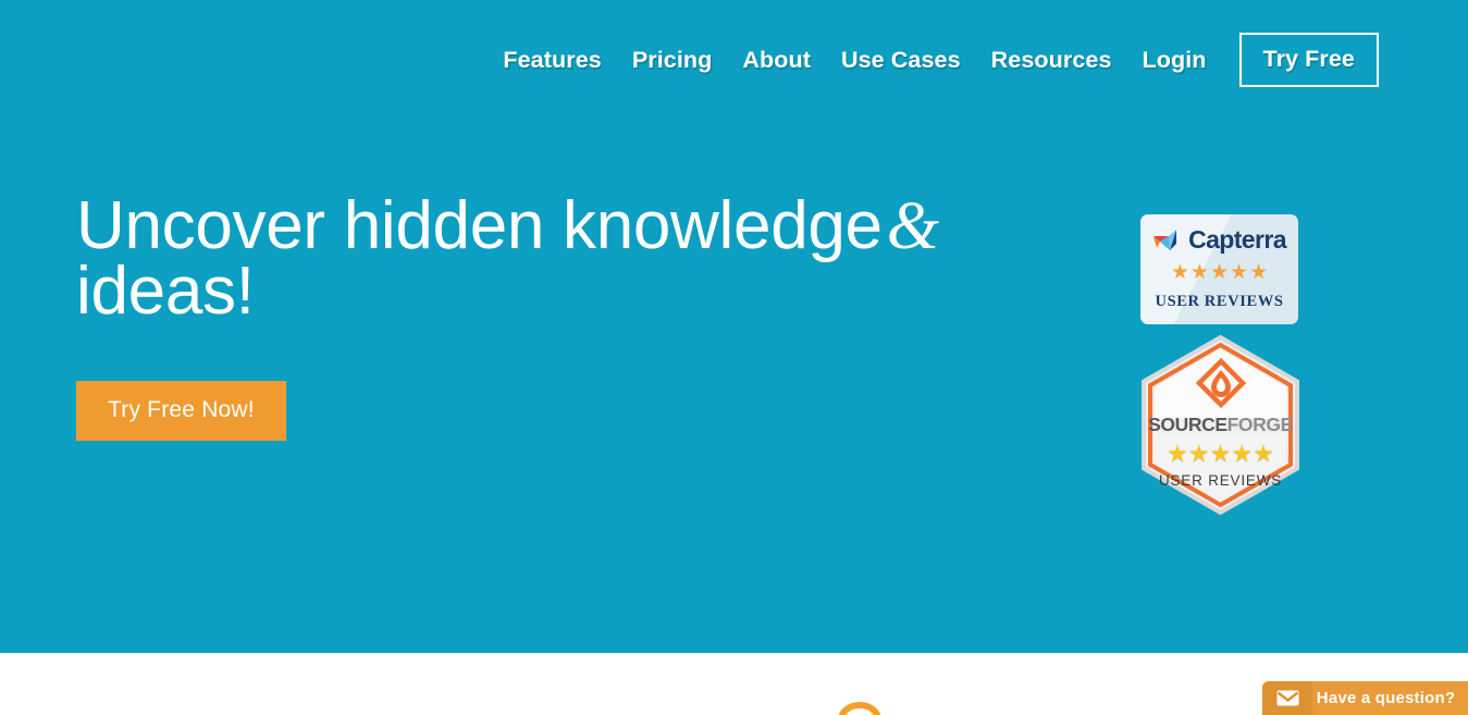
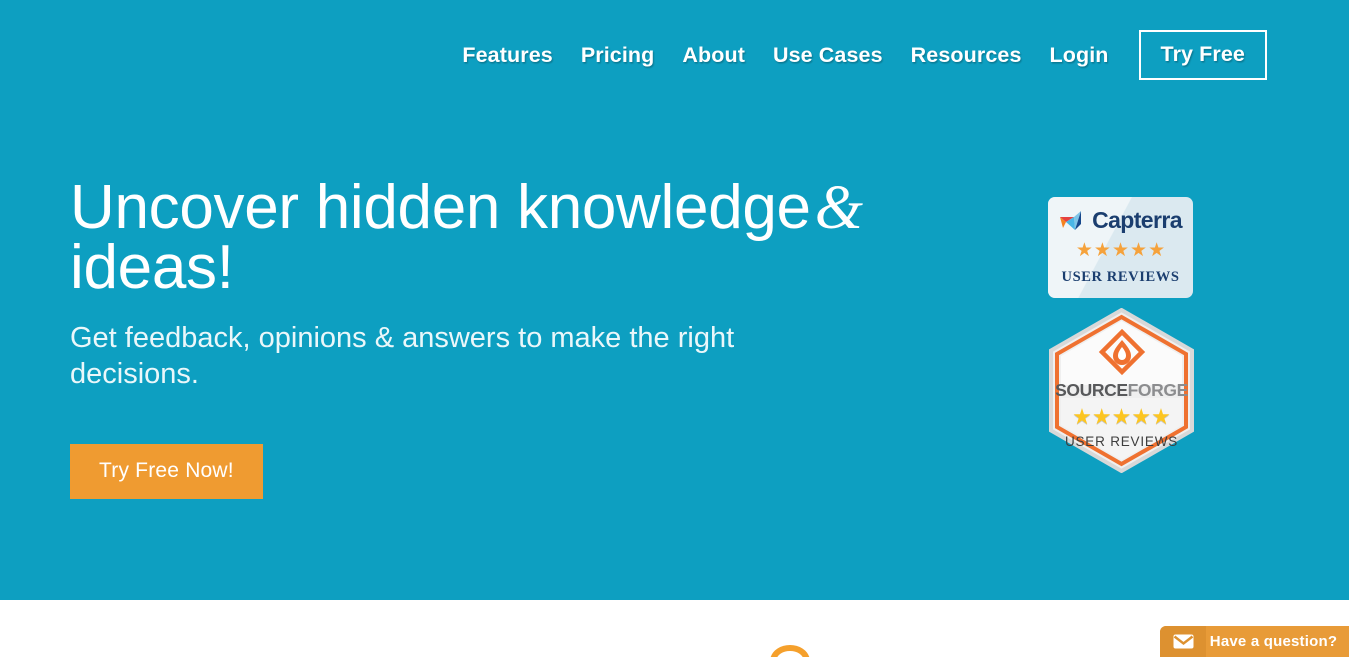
  Features
  Pricing
  About
  Use Cases
  Resources
  Login
  Try Free
  Uncover hidden knowledge&
  ideas!
+ Get feedback, opinions & answers to make the right decisions.
  Try Free Now!
  Capterra
  ★
  ★
  ★
  ★
  ★
  USER REVIEWS
  SOURCEFORGE
  ★
  ★
  ★
  ★
  ★
  USER REVIEWS
  Have a question?
